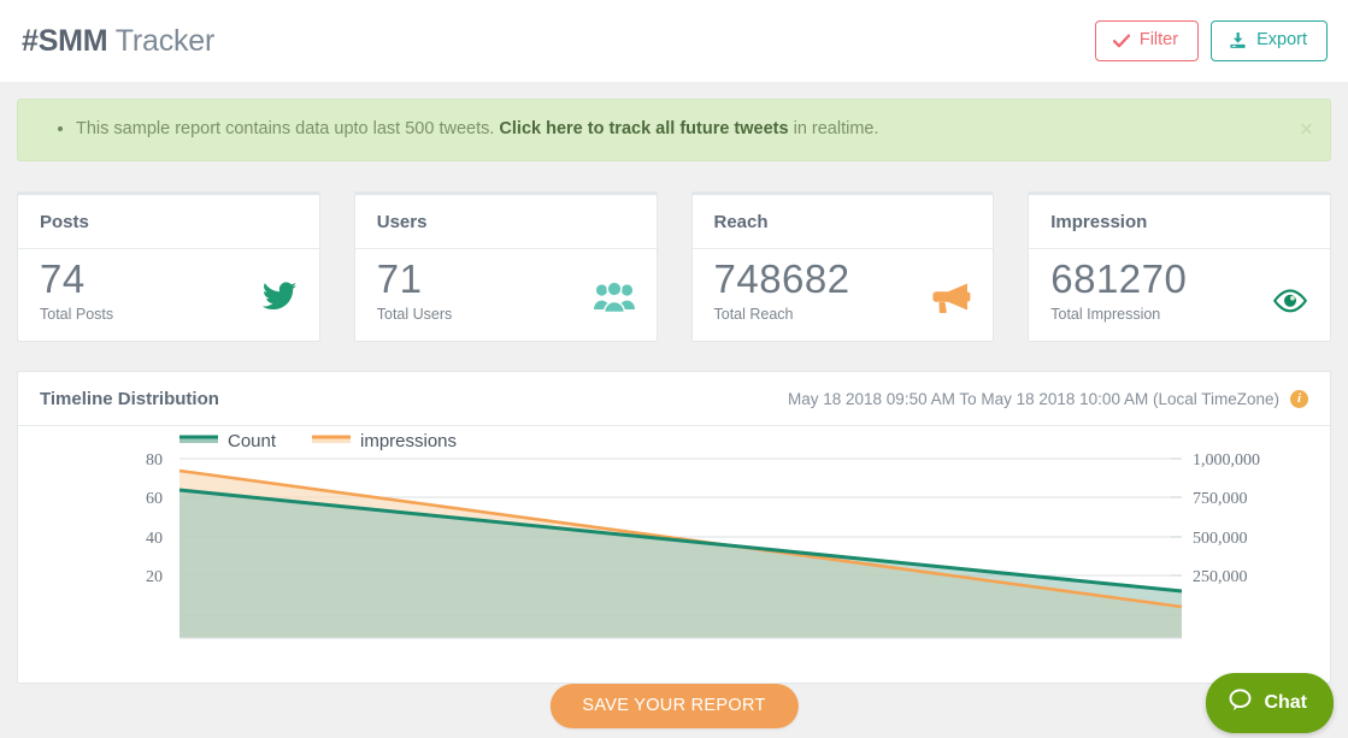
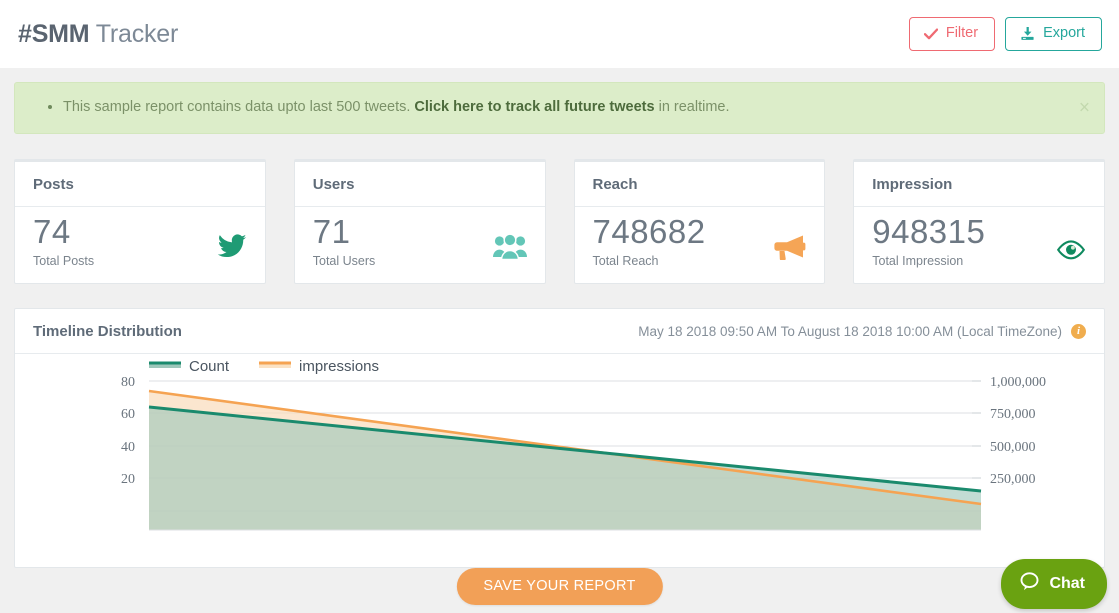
  #SMM Tracker
  Filter
  Export
  This sample report contains data upto last 500 tweets. Click here to track all future tweets in realtime.
  ×
  Posts
  74
  Total Posts
  Users
  71
  Total Users
  Reach
  748682
  Total Reach
  Impression
- 681270
+ 948315
  Total Impression
  Timeline Distribution
- May 18 2018 09:50 AM To May 18 2018 10:00 AM (Local TimeZone)
+ May 18 2018 09:50 AM To August 18 2018 10:00 AM (Local TimeZone)
  i
  80
  60
  40
  20
  1,000,000
  750,000
  500,000
  250,000
  Count
  impressions
  SAVE YOUR REPORT
  Chat
